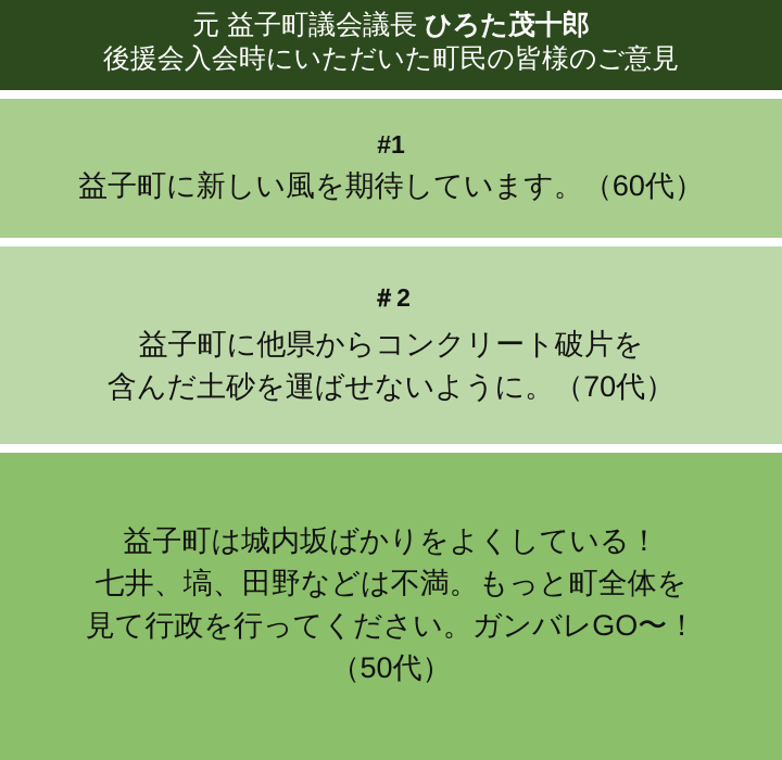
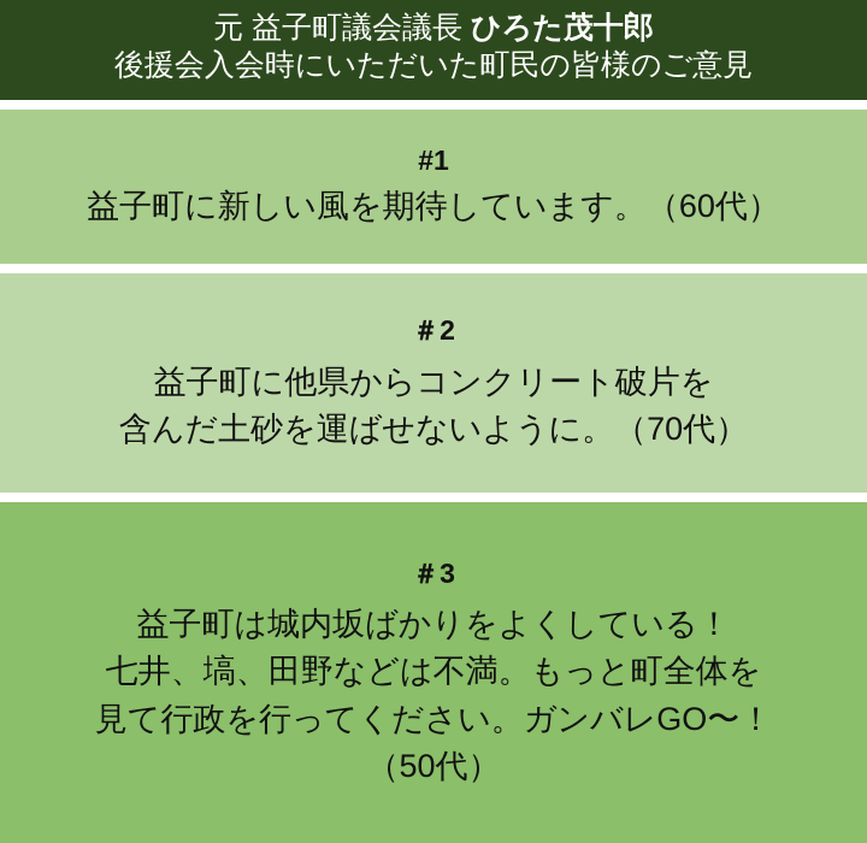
  元 益子町議会議長 ひろた茂十郎
  後援会入会時にいただいた町民の皆様のご意見
  #1
  益子町に新しい風を期待しています。（60代）
  ＃2
  益子町に他県からコンクリート破片を
  含んだ土砂を運ばせないように。（70代）
+ ＃3
  益子町は城内坂ばかりをよくしている！
  七井、塙、田野などは不満。もっと町全体を
  見て行政を行ってください。ガンバレGO〜！
  （50代）
